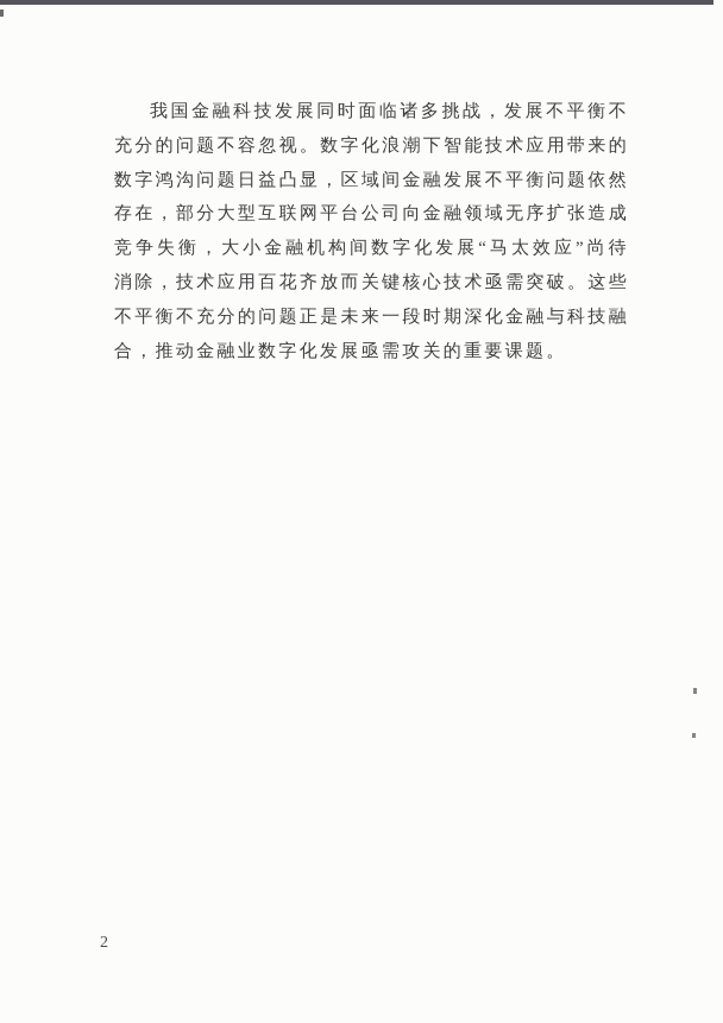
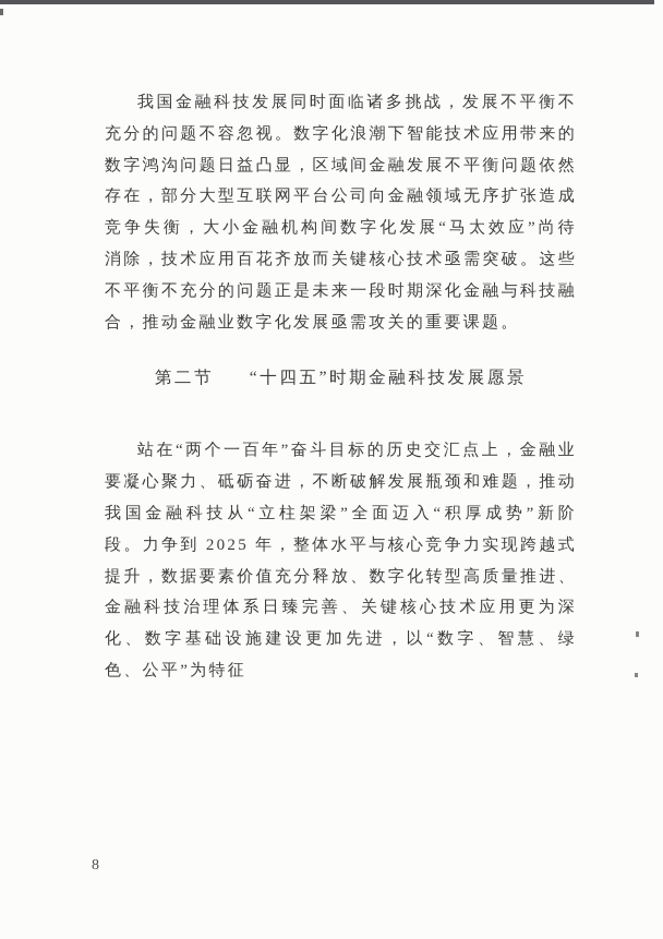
  我国金融科技发展同时面临诸多挑战，发展不平衡不充分的问题不容忽视。数字化浪潮下智能技术应用带来的数字鸿沟问题日益凸显，区域间金融发展不平衡问题依然存在，部分大型互联网平台公司向金融领域无序扩张造成竞争失衡，大小金融机构间数字化发展“马太效应”尚待消除，技术应用百花齐放而关键核心技术亟需突破。这些不平衡不充分的问题正是未来一段时期深化金融与科技融合，推动金融业数字化发展亟需攻关的重要课题。
+ 第二节 “十四五”时期金融科技发展愿景
+ 站在“两个一百年”奋斗目标的历史交汇点上，金融业要凝心聚力、砥砺奋进，不断破解发展瓶颈和难题，推动我国金融科技从“立柱架梁”全面迈入“积厚成势”新阶段。力争到 2025 年，整体水平与核心竞争力实现跨越式提升，数据要素价值充分释放、数字化转型高质量推进、金融科技治理体系日臻完善、关键核心技术应用更为深化、数字基础设施建设更加先进，以“数字、智慧、绿色、公平”为特征
- 2
+ 8
